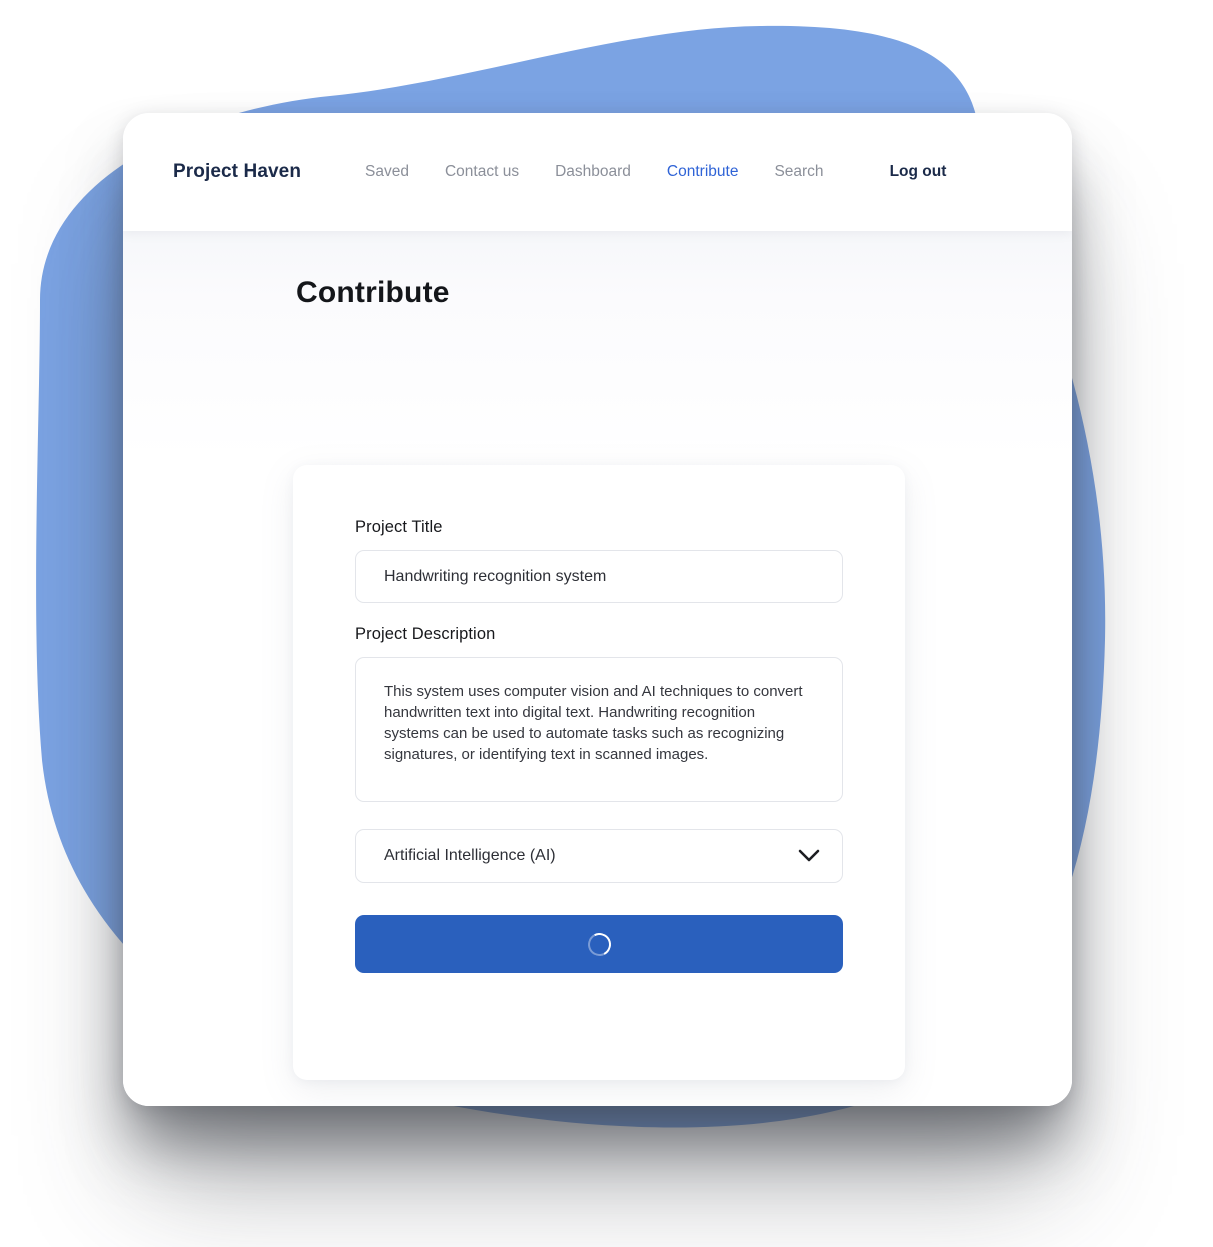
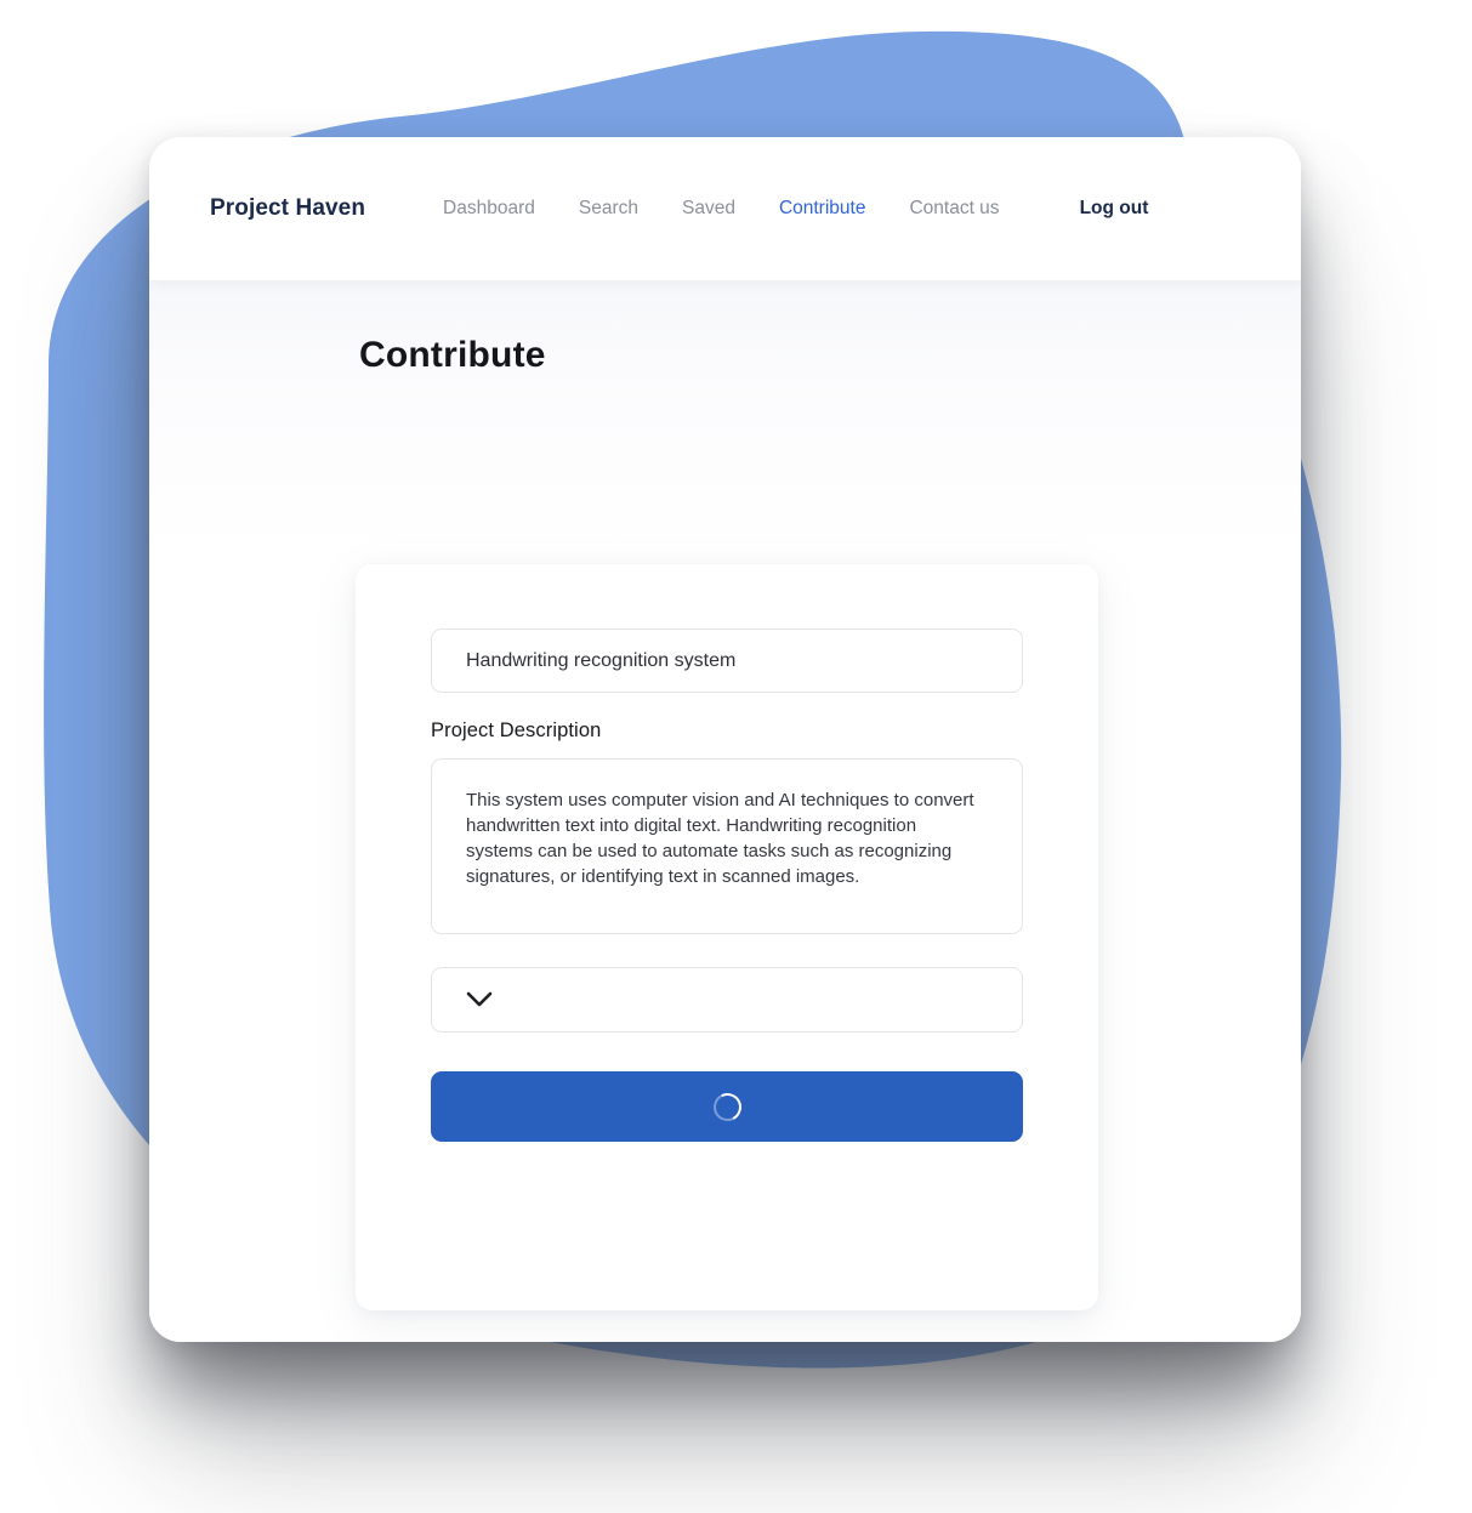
  Project Haven
- Saved
+ Dashboard
- Contact us
+ Search
- Dashboard
+ Saved
  Contribute
- Search
+ Contact us
  Log out
  Contribute
- Project Title
  Handwriting recognition system
  Project Description
- Artificial Intelligence (AI)
